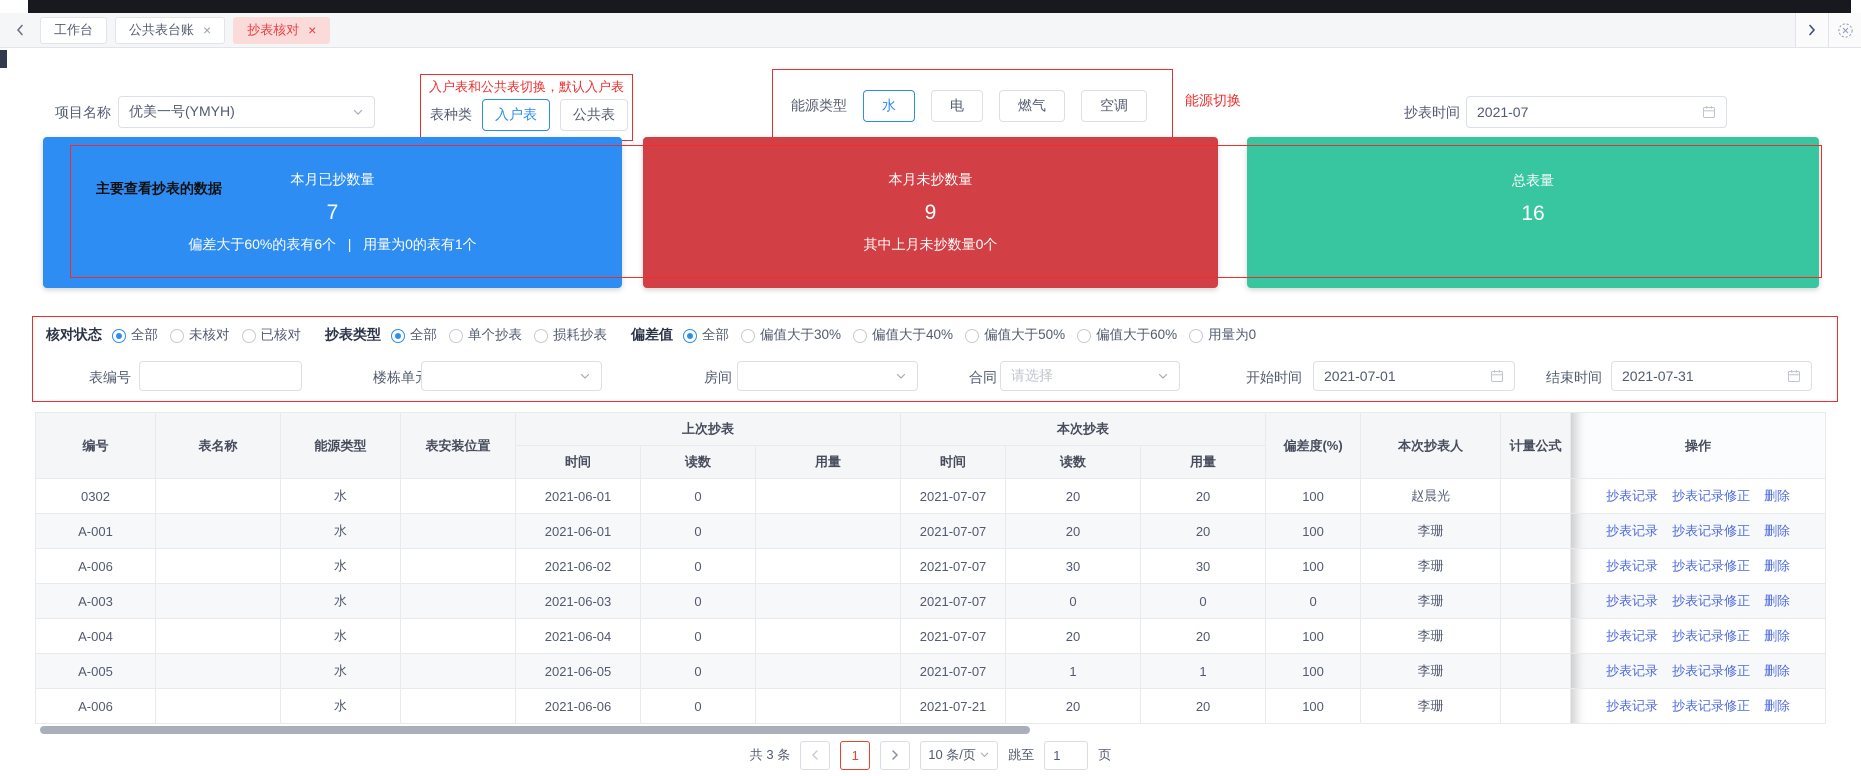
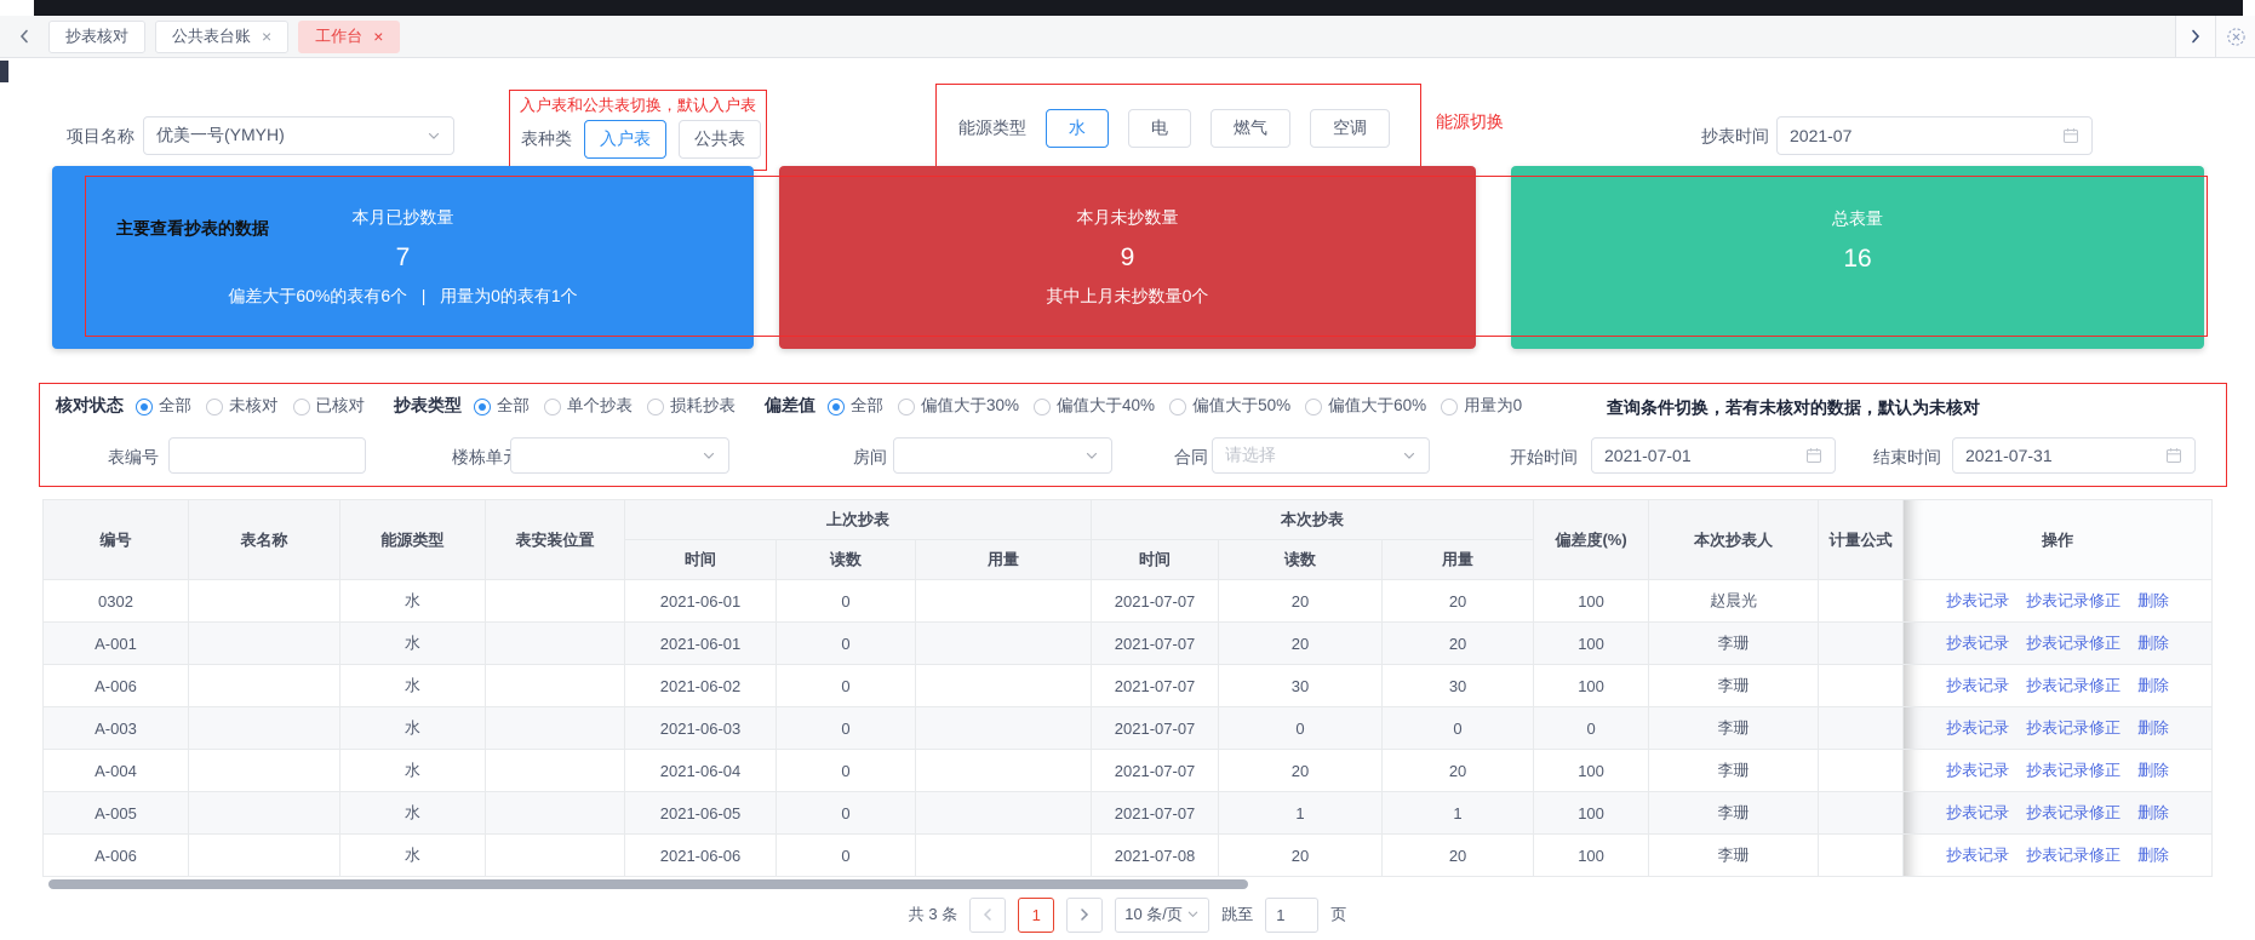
- 工作台
+ 抄表核对
  公共表台账
  ×
- 抄表核对
+ 工作台
  ×
  项目名称
  优美一号(YMYH)
  入户表和公共表切换，默认入户表
  表种类
  入户表
  公共表
  能源类型
  水
  电
  燃气
  空调
  能源切换
  抄表时间
  2021-07
  本月已抄数量
  7
  偏差大于60%的表有6个 | 用量为0的表有1个
  本月未抄数量
  9
  其中上月未抄数量0个
  总表量
  16
  主要查看抄表的数据
  核对状态
  全部
  未核对
  已核对
  抄表类型
  全部
  单个抄表
  损耗抄表
  偏差值
  全部
  偏值大于30%
  偏值大于40%
  偏值大于50%
  偏值大于60%
  用量为0
+ 查询条件切换，若有未核对的数据，默认为未核对
  表编号
  楼栋单
  房间
  合同
  请选择
  开始时间
  2021-07-01
  结束时间
  2021-07-31
  编号	表名称	能源类型	表安装位置	上次抄表	本次抄表	偏差度(%)	本次抄表人	计量公式	操作
  时间	读数	用量	时间	读数	用量
  0302		水		2021-06-01	0		2021-07-07	20	20	100	赵晨光		抄表记录 抄表记录修正 删除
  A-001		水		2021-06-01	0		2021-07-07	20	20	100	李珊		抄表记录 抄表记录修正 删除
  A-006		水		2021-06-02	0		2021-07-07	30	30	100	李珊		抄表记录 抄表记录修正 删除
  A-003		水		2021-06-03	0		2021-07-07	0	0	0	李珊		抄表记录 抄表记录修正 删除
  A-004		水		2021-06-04	0		2021-07-07	20	20	100	李珊		抄表记录 抄表记录修正 删除
  A-005		水		2021-06-05	0		2021-07-07	1	1	100	李珊		抄表记录 抄表记录修正 删除
- A-006		水		2021-06-06	0		2021-07-21	20	20	100	李珊		抄表记录 抄表记录修正 删除
+ A-006		水		2021-06-06	0		2021-07-08	20	20	100	李珊		抄表记录 抄表记录修正 删除
  共 3 条
  1
  10 条/页
  跳至
  1
  页
